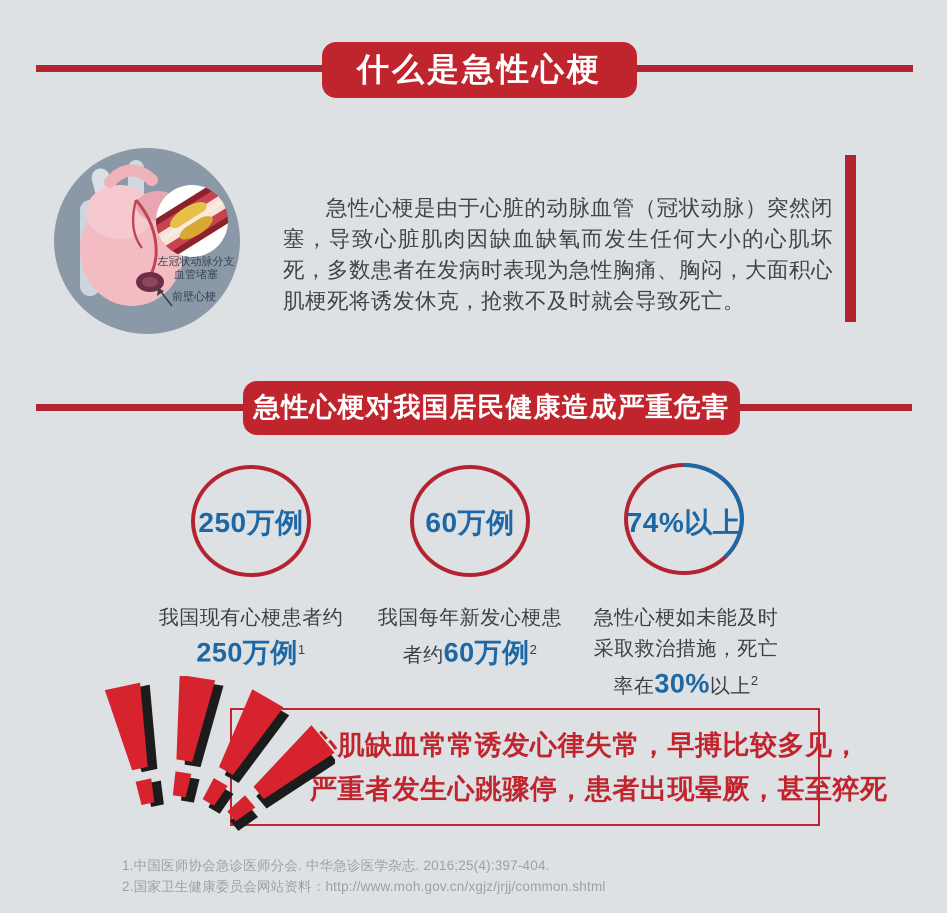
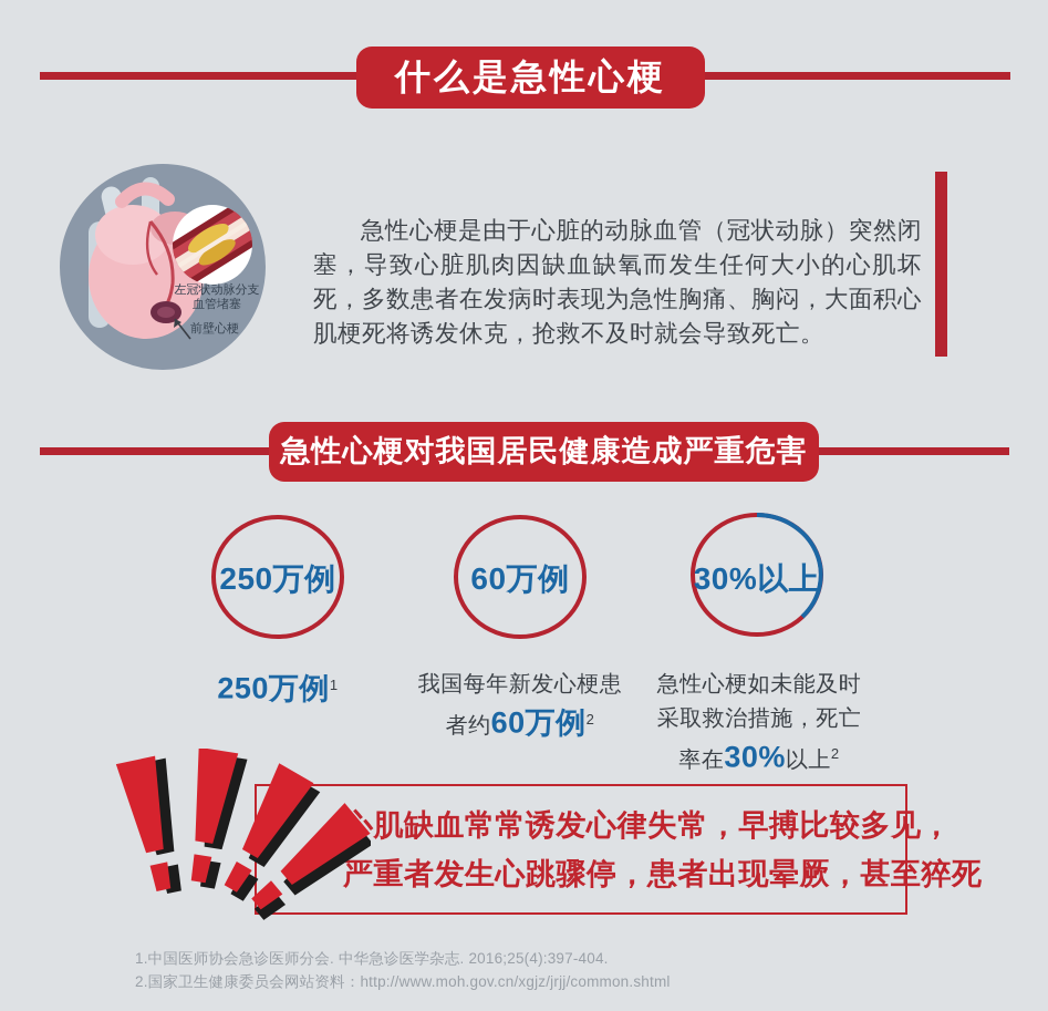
  什么是急性心梗
  左冠状动脉分支
  血管堵塞
  前壁心梗
  急性心梗是由于心脏的动脉血管（冠状动脉）突然闭塞，导致心脏肌肉因缺血缺氧而发生任何大小的心肌坏死，多数患者在发病时表现为急性胸痛、胸闷，大面积心肌梗死将诱发休克，抢救不及时就会导致死亡。
  急性心梗对我国居民健康造成严重危害
  250万例
  60万例
- 74%以上
+ 30%以上
- 我国现有心梗患者约
  250万例1
  我国每年新发心梗患
  者约60万例2
  急性心梗如未能及时
  采取救治措施，死亡
  率在30%以上2
  肌缺血常常诱发心律失常，早搏比较多见，
  严重者发生心跳骤停，患者出现晕厥，甚至猝死
  1.中国医师协会急诊医师分会. 中华急诊医学杂志. 2016;25(4):397-404.
  2.国家卫生健康委员会网站资料：http://www.moh.gov.cn/xgjz/jrjj/common.shtml
